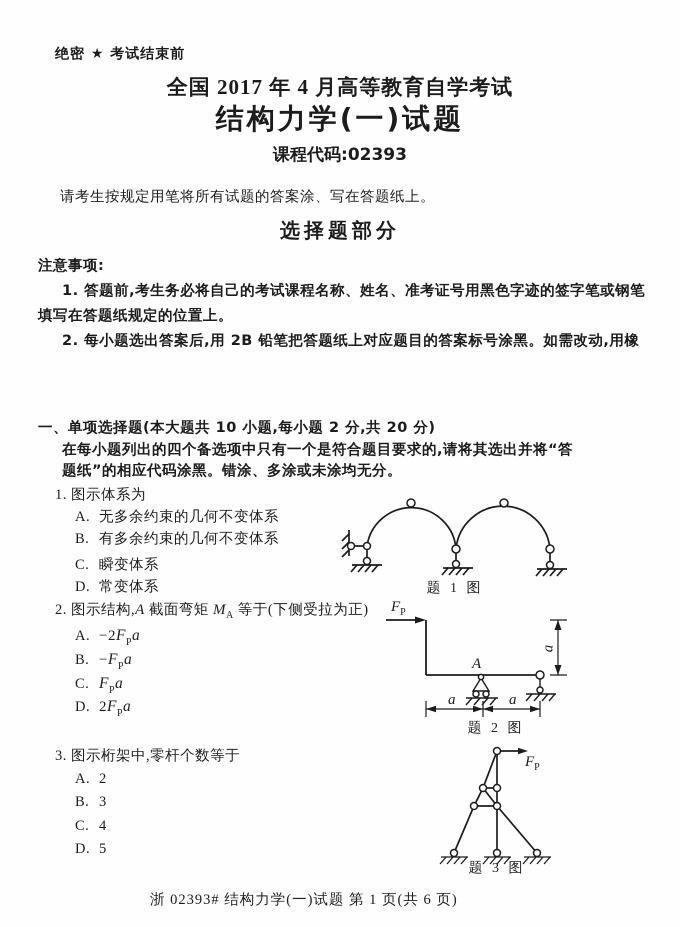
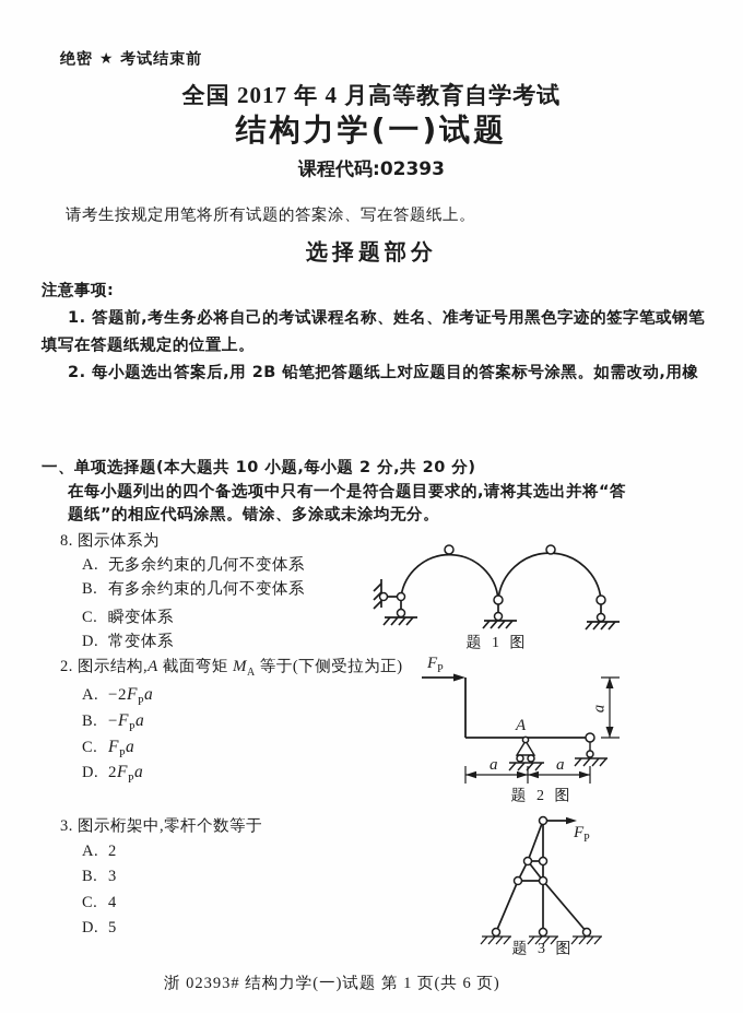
  绝密 ★ 考试结束前
  全国 2017 年 4 月高等教育自学考试
  结构力学(一)试题
  课程代码:02393
  请考生按规定用笔将所有试题的答案涂、写在答题纸上。
  选择题部分
  注意事项:
  1. 答题前,考生务必将自己的考试课程名称、姓名、准考证号用黑色字迹的签字笔或钢笔
  填写在答题纸规定的位置上。
  2. 每小题选出答案后,用 2B 铅笔把答题纸上对应题目的答案标号涂黑。如需改动,用橡
  一、单项选择题(本大题共 10 小题,每小题 2 分,共 20 分)
  在每小题列出的四个备选项中只有一个是符合题目要求的,请将其选出并将“答
  题纸”的相应代码涂黑。错涂、多涂或未涂均无分。
- 1. 图示体系为
+ 8. 图示体系为
  A. 无多余约束的几何不变体系
  B. 有多余约束的几何不变体系
  C. 瞬变体系
  D. 常变体系
  题 1 图
  2. 图示结构,A 截面弯矩 MA 等于(下侧受拉为正)
  A. −2FPa
  B. −FPa
  C. FPa
  D. 2FPa
  FP
  A
  a
  a
  题 2 图
  3. 图示桁架中,零杆个数等于
  A. 2
  B. 3
  C. 4
  D. 5
  FP
  题 3 图
  浙 02393# 结构力学(一)试题 第 1 页(共 6 页)
